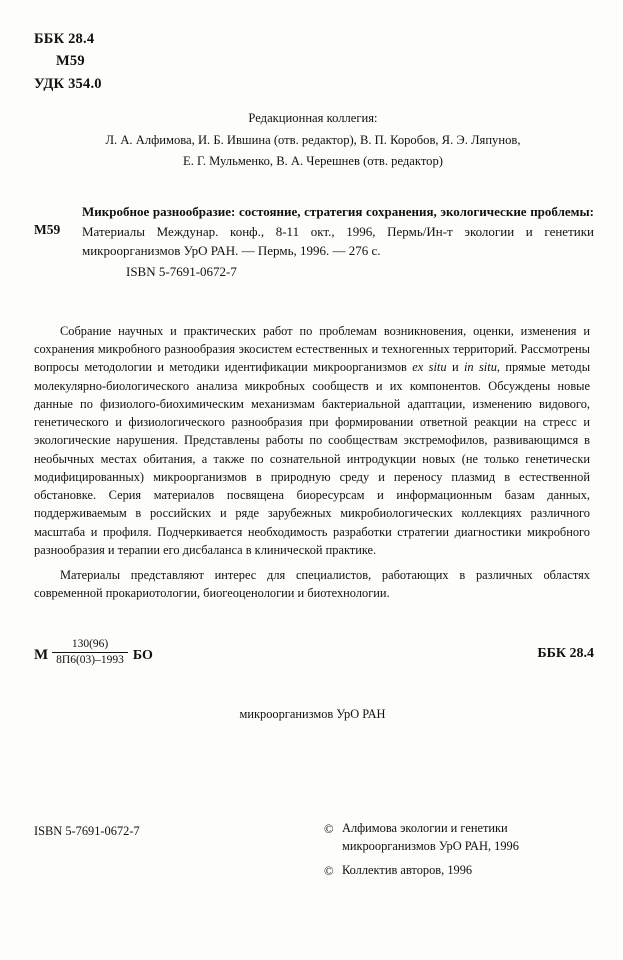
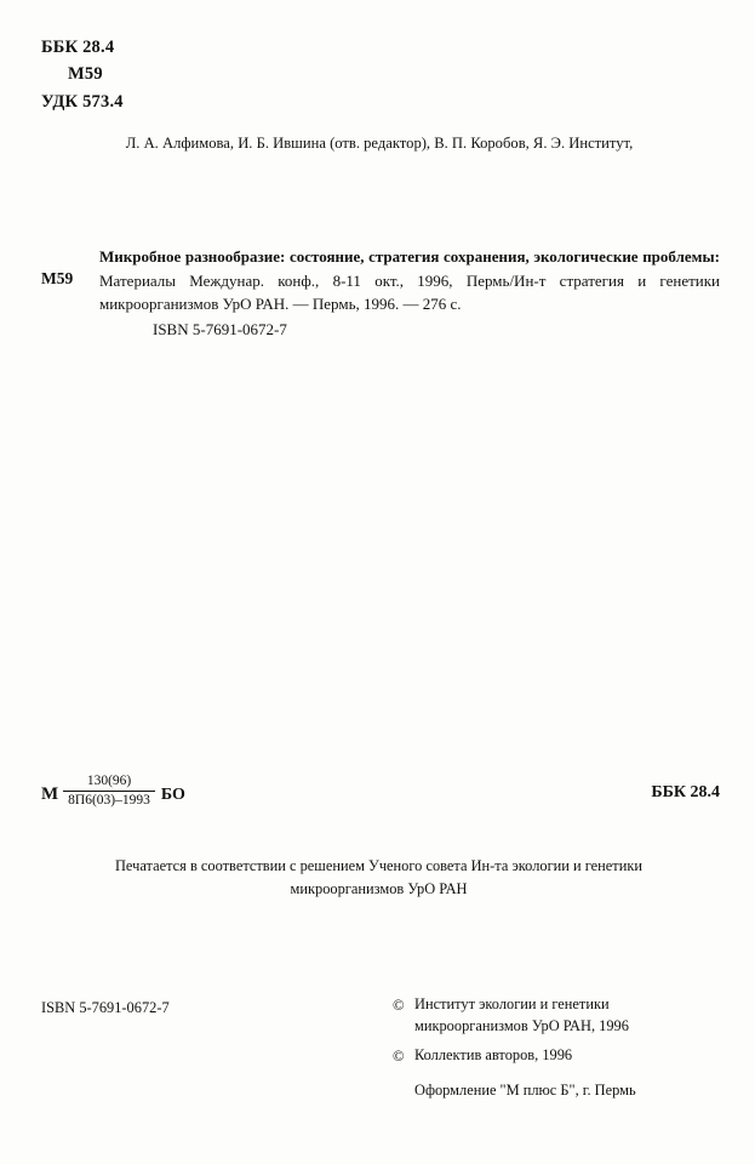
  ББК 28.4
  М59
- УДК 354.0
+ УДК 573.4
- Редакционная коллегия:
- Л. А. Алфимова, И. Б. Ившина (отв. редактор), В. П. Коробов, Я. Э. Ляпунов,
+ Л. А. Алфимова, И. Б. Ившина (отв. редактор), В. П. Коробов, Я. Э. Институт,
- Е. Г. Мульменко, В. А. Черешнев (отв. редактор)
  М59
- Микробное разнообразие: состояние, стратегия сохранения, экологические проблемы: Материалы Междунар. конф., 8-11 окт., 1996, Пермь/Ин-т экологии и генетики микроорганизмов УрО РАН. — Пермь, 1996. — 276 с.
+ Микробное разнообразие: состояние, стратегия сохранения, экологические проблемы: Материалы Междунар. конф., 8-11 окт., 1996, Пермь/Ин-т стратегия и генетики микроорганизмов УрО РАН. — Пермь, 1996. — 276 с.
  ISBN 5-7691-0672-7
- Собрание научных и практических работ по проблемам возникновения, оценки, изменения и сохранения микробного разнообразия экосистем естественных и техногенных территорий. Рассмотрены вопросы методологии и методики идентификации микроорганизмов ex situ и in situ, прямые методы молекулярно-биологического анализа микробных сообществ и их компонентов. Обсуждены новые данные по физиолого-биохимическим механизмам бактериальной адаптации, изменению видового, генетического и физиологического разнообразия при формировании ответной реакции на стресс и экологические нарушения. Представлены работы по сообществам экстремофилов, развивающимся в необычных местах обитания, а также по сознательной интродукции новых (не только генетически модифицированных) микроорганизмов в природную среду и переносу плазмид в естественной обстановке. Серия материалов посвящена биоресурсам и информационным базам данных, поддерживаемым в российских и ряде зарубежных микробиологических коллекциях различного масштаба и профиля. Подчеркивается необходимость разработки стратегии диагностики микробного разнообразия и терапии его дисбаланса в клинической практике.
- Материалы представляют интерес для специалистов, работающих в различных областях современной прокариотологии, биогеоценологии и биотехнологии.
  М
  130(96)
  8П6(03)–1993
  БО
  ББК 28.4
+ Печатается в соответствии с решением Ученого совета Ин-та экологии и генетики
  микроорганизмов УрО РАН
  ISBN 5-7691-0672-7
  ©
- Алфимова экологии и генетики микроорганизмов УрО РАН, 1996
+ Институт экологии и генетики микроорганизмов УрО РАН, 1996
  ©
  Коллектив авторов, 1996
+ Оформление "М плюс Б", г. Пермь
